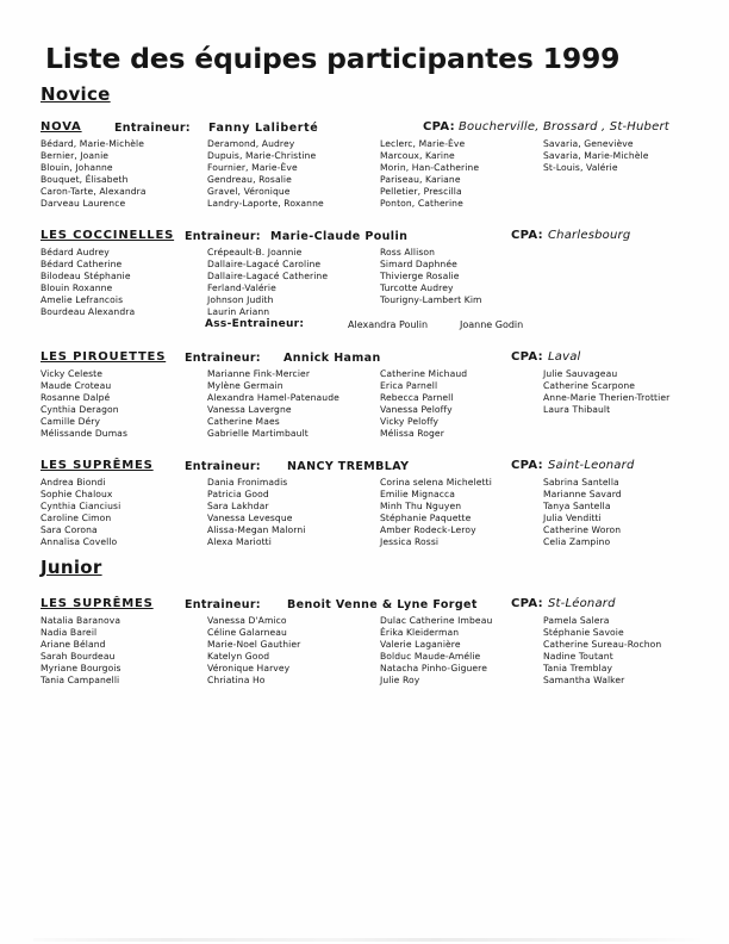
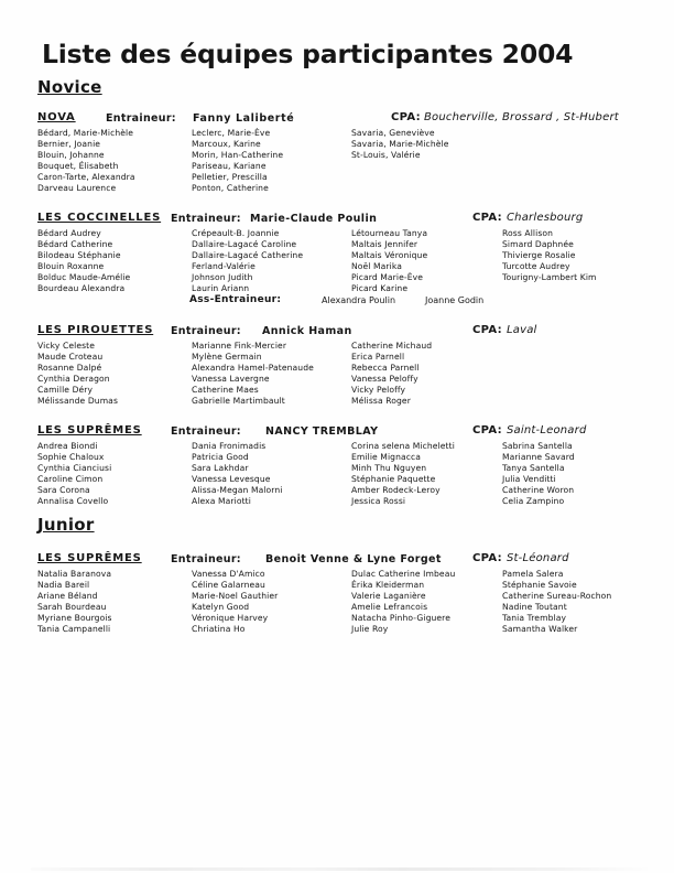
- Liste des équipes participantes 1999
+ Liste des équipes participantes 2004
  Novice
  NOVA
  Entraineur:
  Fanny Laliberté
  CPA:
  Boucherville, Brossard , St-Hubert
  Bédard, Marie-Michèle
  Bernier, Joanie
  Blouin, Johanne
  Bouquet, Élisabeth
  Caron-Tarte, Alexandra
  Darveau Laurence
- Deramond, Audrey
- Dupuis, Marie-Christine
- Fournier, Marie-Ève
- Gendreau, Rosalie
- Gravel, Véronique
- Landry-Laporte, Roxanne
  Leclerc, Marie-Ève
  Marcoux, Karine
  Morin, Han-Catherine
  Pariseau, Kariane
  Pelletier, Prescilla
  Ponton, Catherine
  Savaria, Geneviève
  Savaria, Marie-Michèle
  St-Louis, Valérie
  LES COCCINELLES
  Entraineur:
  Marie-Claude Poulin
  CPA:
  Charlesbourg
  Bédard Audrey
  Bédard Catherine
  Bilodeau Stéphanie
  Blouin Roxanne
- Amelie Lefrancois
+ Bolduc Maude-Amélie
  Bourdeau Alexandra
  Crépeault-B. Joannie
  Dallaire-Lagacé Caroline
  Dallaire-Lagacé Catherine
  Ferland-Valérie
  Johnson Judith
  Laurin Ariann
+ Létourneau Tanya
+ Maltais Jennifer
+ Maltais Véronique
+ Noël Marika
+ Picard Marie-Ève
+ Picard Karine
  Ross Allison
  Simard Daphnée
  Thivierge Rosalie
  Turcotte Audrey
  Tourigny-Lambert Kim
  Ass-Entraineur:
  Alexandra Poulin
  Joanne Godin
  LES PIROUETTES
  Entraineur:
  Annick Haman
  CPA:
  Laval
  Vicky Celeste
  Maude Croteau
  Rosanne Dalpé
  Cynthia Deragon
  Camille Déry
  Mélissande Dumas
  Marianne Fink-Mercier
  Mylène Germain
  Alexandra Hamel-Patenaude
  Vanessa Lavergne
  Catherine Maes
  Gabrielle Martimbault
  Catherine Michaud
  Erica Parnell
  Rebecca Parnell
  Vanessa Peloffy
  Vicky Peloffy
  Mélissa Roger
- Julie Sauvageau
- Catherine Scarpone
- Anne-Marie Therien-Trottier
- Laura Thibault
  LES SUPRÊMES
  Entraineur:
  NANCY TREMBLAY
  CPA:
  Saint-Leonard
  Andrea Biondi
  Sophie Chaloux
  Cynthia Cianciusi
  Caroline Cimon
  Sara Corona
  Annalisa Covello
  Dania Fronimadis
  Patricia Good
  Sara Lakhdar
  Vanessa Levesque
  Alissa-Megan Malorni
  Alexa Mariotti
  Corina selena Micheletti
  Emilie Mignacca
  Minh Thu Nguyen
  Stéphanie Paquette
  Amber Rodeck-Leroy
  Jessica Rossi
  Sabrina Santella
  Marianne Savard
  Tanya Santella
  Julia Venditti
  Catherine Woron
  Celia Zampino
  Junior
  LES SUPRÊMES
  Entraineur:
  Benoit Venne & Lyne Forget
  CPA:
  St-Léonard
  Natalia Baranova
  Nadia Bareil
  Ariane Béland
  Sarah Bourdeau
  Myriane Bourgois
  Tania Campanelli
  Vanessa D'Amico
  Céline Galarneau
  Marie-Noel Gauthier
  Katelyn Good
  Véronique Harvey
  Chriatina Ho
  Dulac Catherine Imbeau
  Érika Kleiderman
  Valerie Laganière
- Bolduc Maude-Amélie
+ Amelie Lefrancois
  Natacha Pinho-Giguere
  Julie Roy
  Pamela Salera
  Stéphanie Savoie
  Catherine Sureau-Rochon
  Nadine Toutant
  Tania Tremblay
  Samantha Walker
